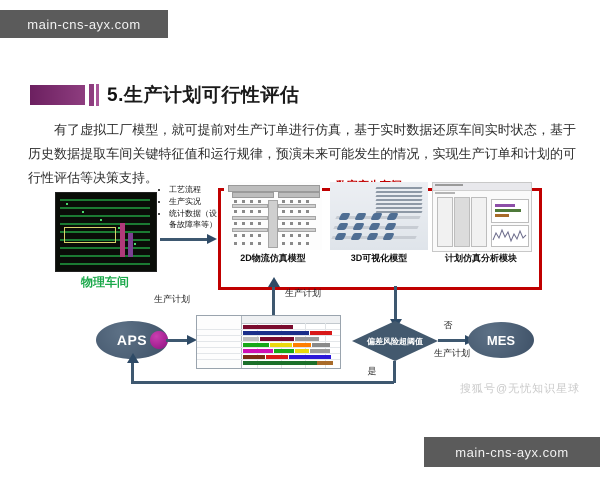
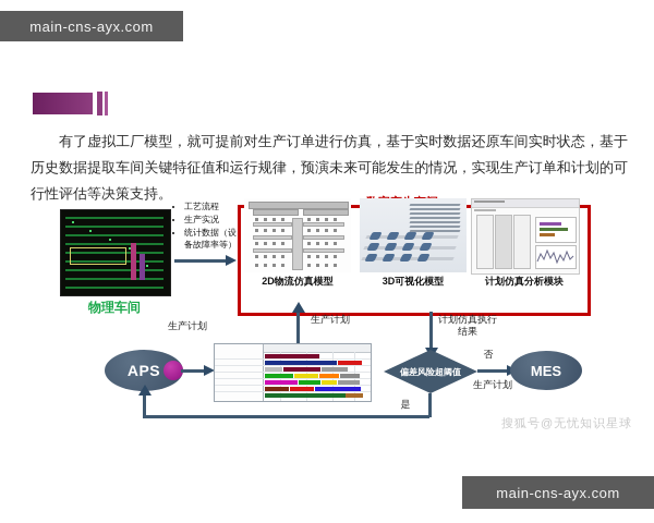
  main-cns-ayx.com
- 5.生产计划可行性评估
  有了虚拟工厂模型，就可提前对生产订单进行仿真，基于实时数据还原车间实时状态，基于历史数据提取车间关键特征值和运行规律，预演未来可能发生的情况，实现生产订单和计划的可行性评估等决策支持。
  物理车间
  工艺流程
  生产实况
  统计数据（设备故障率等）
  2D物流仿真模型
  3D可视化模型
  计划仿真分析模块
  APS
  生产计划
  生产计划
+ 计划仿真执行结果
  偏差风险超阈值
  否
  生产计划
  MES
  是
  搜狐号@无忧知识星球
  main-cns-ayx.com
